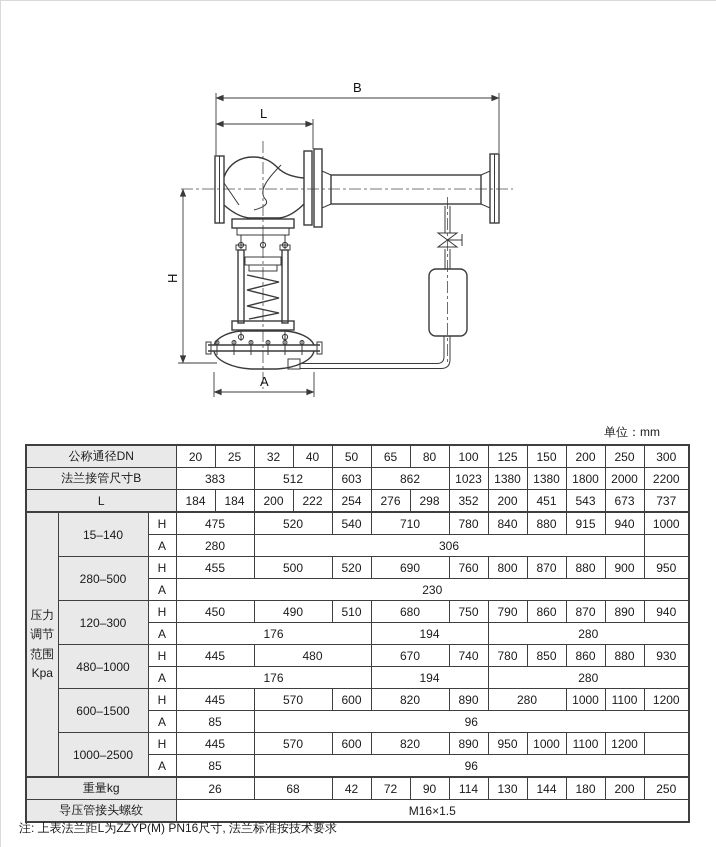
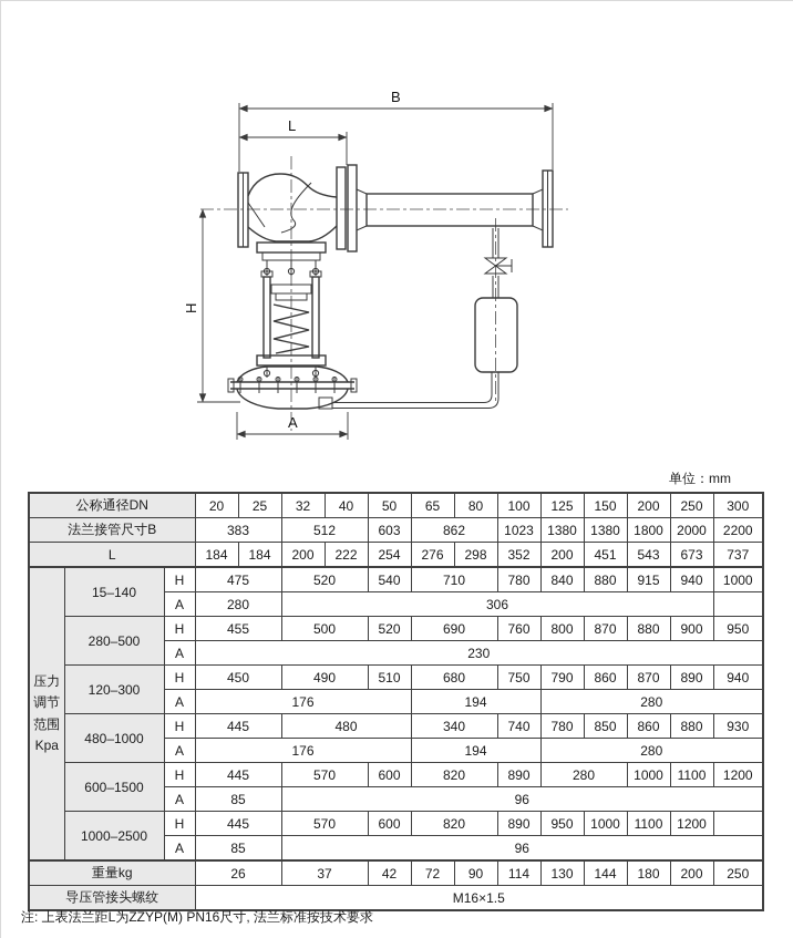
  B
  L
  A
  单位：mm
  公称通径DN	20	25	32	40	50	65	80	100	125	150	200	250	300
  法兰接管尺寸B	383	512	603	862	1023	1380	1380	1800	2000	2200
  L	184	184	200	222	254	276	298	352	200	451	543	673	737
  压力 调节 范围 Kpa	15–140	H	475	520	540	710	780	840	880	915	940	1000
  A	280	306
  280–500	H	455	500	520	690	760	800	870	880	900	950
  A	230
  120–300	H	450	490	510	680	750	790	860	870	890	940
  A	176	194	280
- 480–1000	H	445	480	670	740	780	850	860	880	930
+ 480–1000	H	445	480	340	740	780	850	860	880	930
  A	176	194	280
  600–1500	H	445	570	600	820	890	280	1000	1100	1200
  A	85	96
  1000–2500	H	445	570	600	820	890	950	1000	1100	1200
  A	85	96
- 重量kg	26	68	42	72	90	114	130	144	180	200	250
+ 重量kg	26	37	42	72	90	114	130	144	180	200	250
  导压管接头螺纹	M16×1.5
  注: 上表法兰距L为ZZYP(M) PN16尺寸, 法兰标准按技术要求
